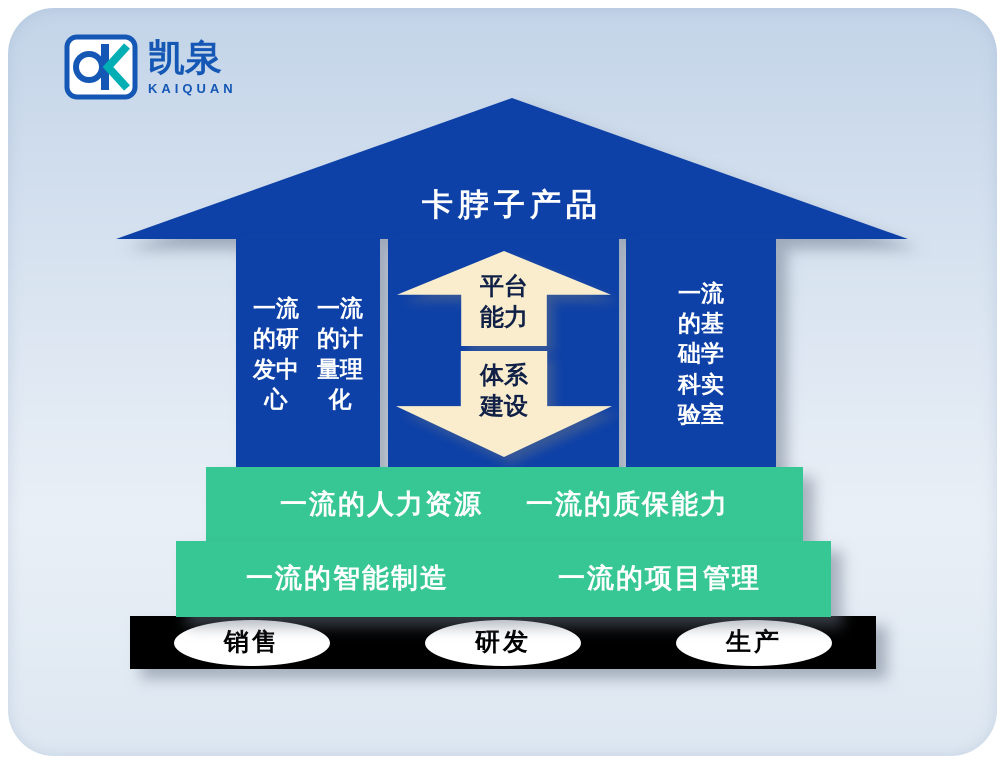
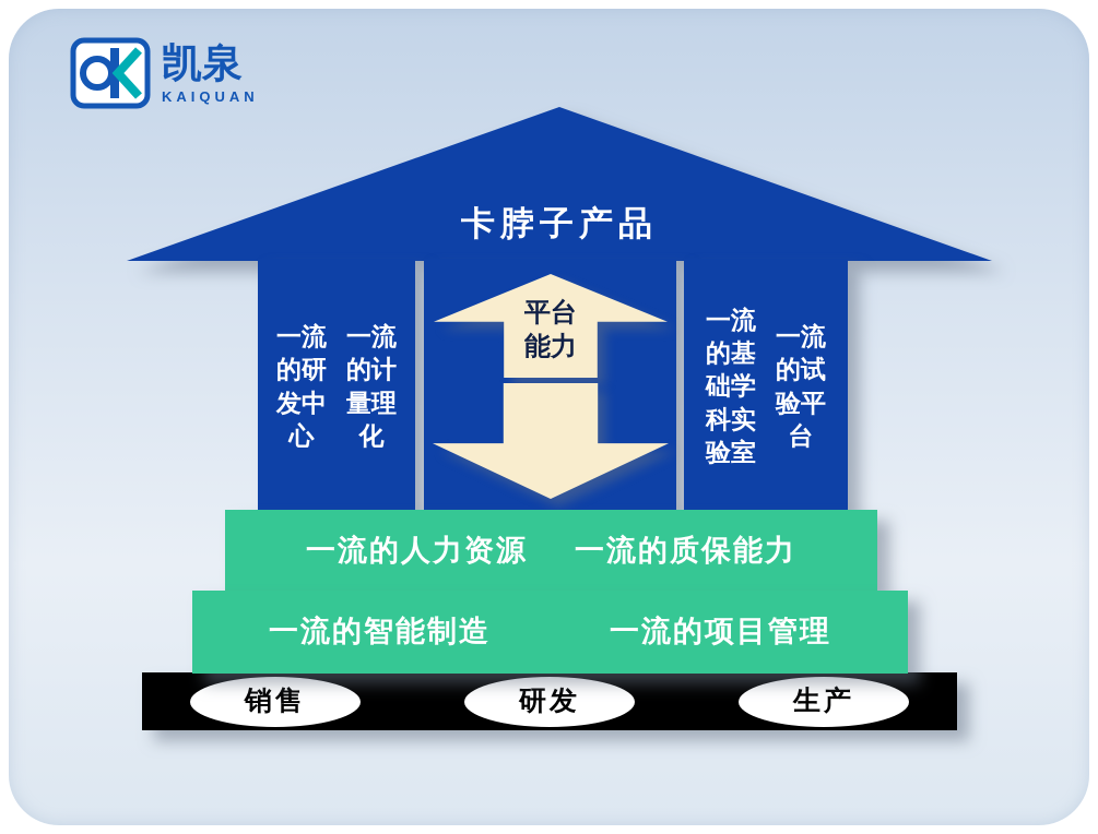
  凯泉
  KAIQUAN
  卡脖子产品
  一流的研发中心
  一流的计量理化
  一流的基础学科实验室
+ 一流的试验平台
  平台能力
- 体系建设
  销售
  研发
  生产
  一流的人力资源
  一流的质保能力
  一流的智能制造
  一流的项目管理
